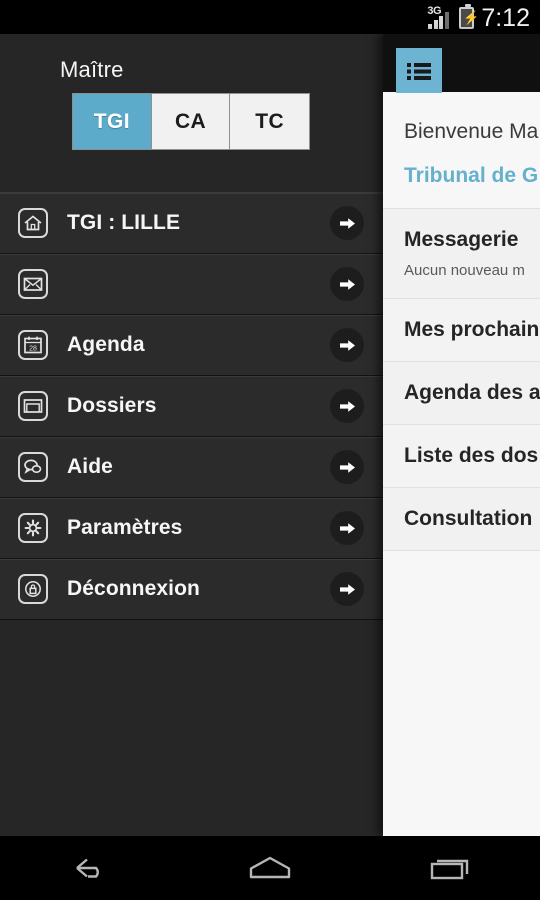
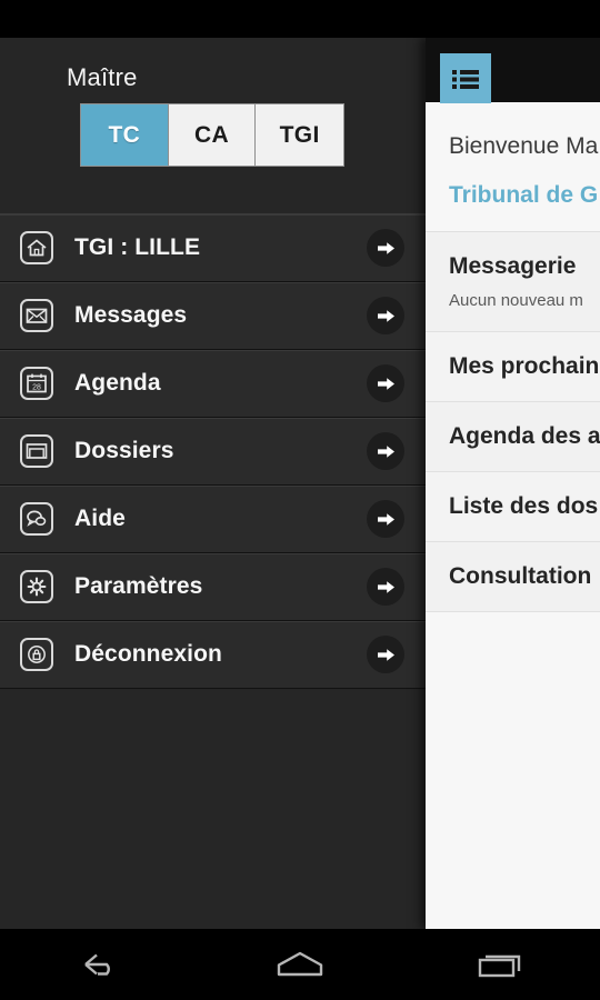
- 3G
- ⚡
- 7:12
  Maître
- TGI
+ TC
  CA
- TC
+ TGI
  TGI : LILLE
+ Messages
  Agenda
  Dossiers
  Aide
  Paramètres
  Déconnexion
  Bienvenue Ma
  Tribunal de G
  Messagerie
  Aucun nouveau m
  Mes prochain
  Agenda des a
  Liste des dos
  Consultation
